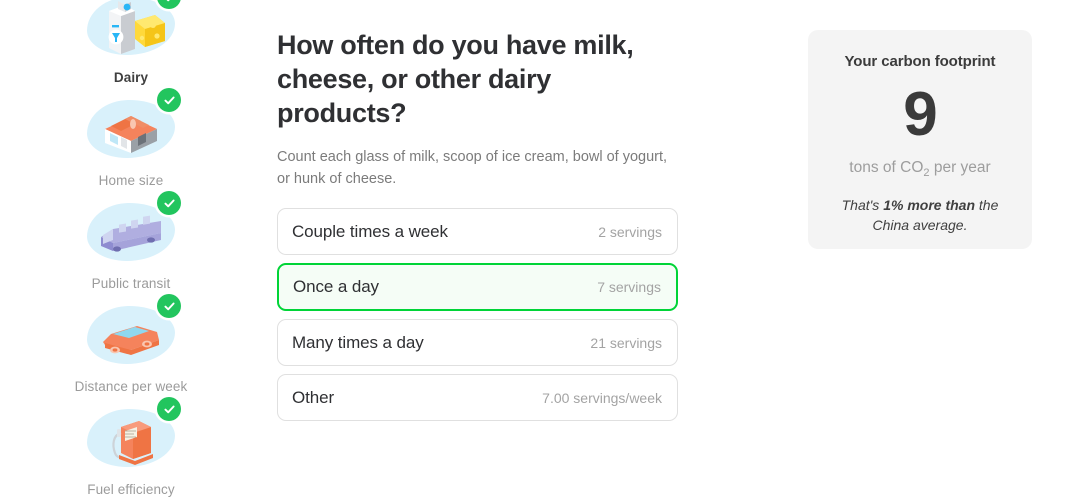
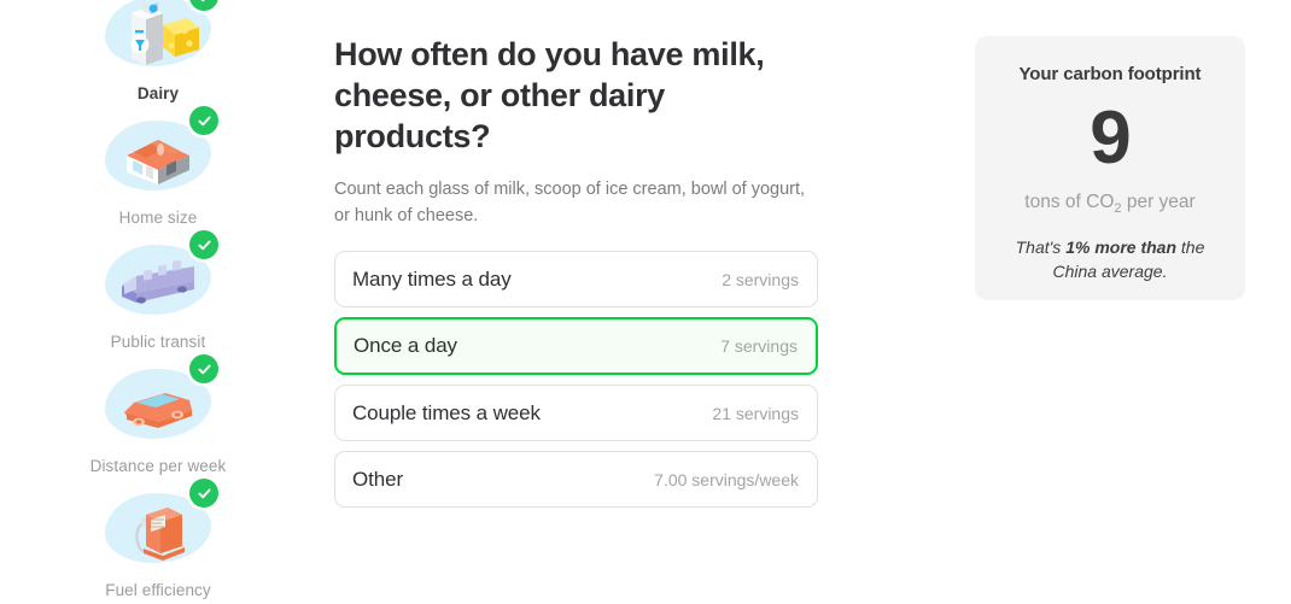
  Dairy
  Home size
  Public transit
  Distance per week
  Fuel efficiency
  How often do you have milk, cheese, or other dairy products?
  Count each glass of milk, scoop of ice cream, bowl of yogurt, or hunk of cheese.
- Couple times a week
+ Many times a day
  2 servings
  Once a day
  7 servings
- Many times a day
+ Couple times a week
  21 servings
  Other
  7.00 servings/week
  Your carbon footprint
  9
  tons of CO2 per year
  That's 1% more than the China average.
